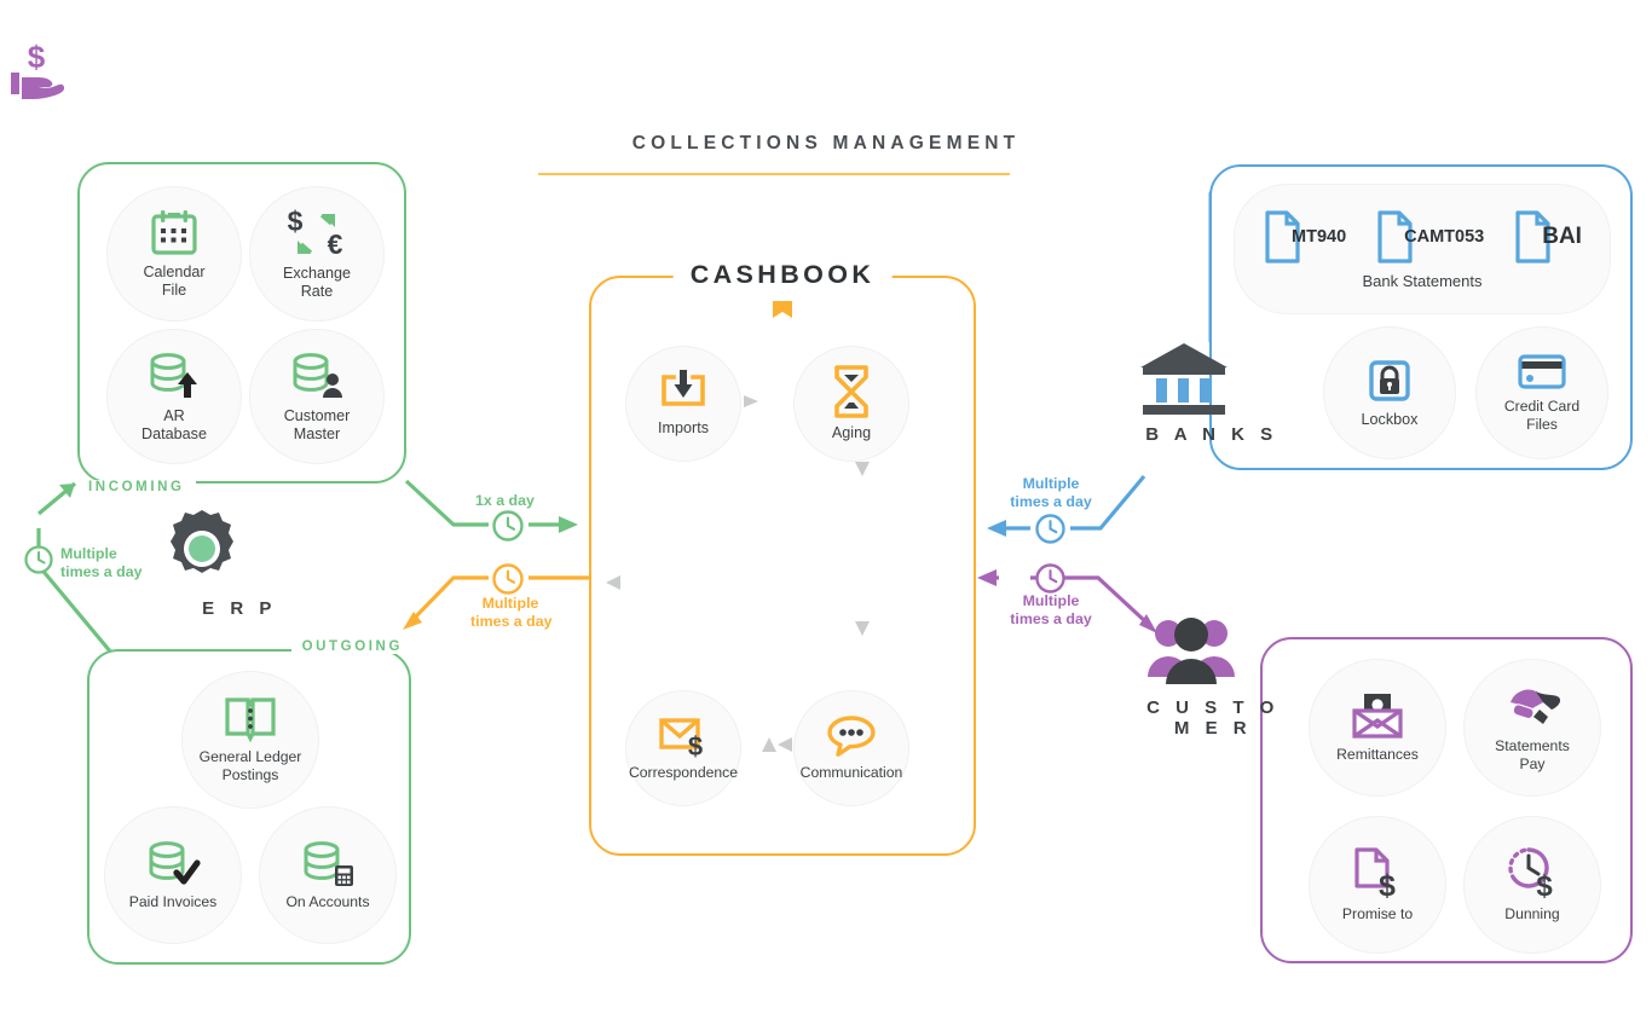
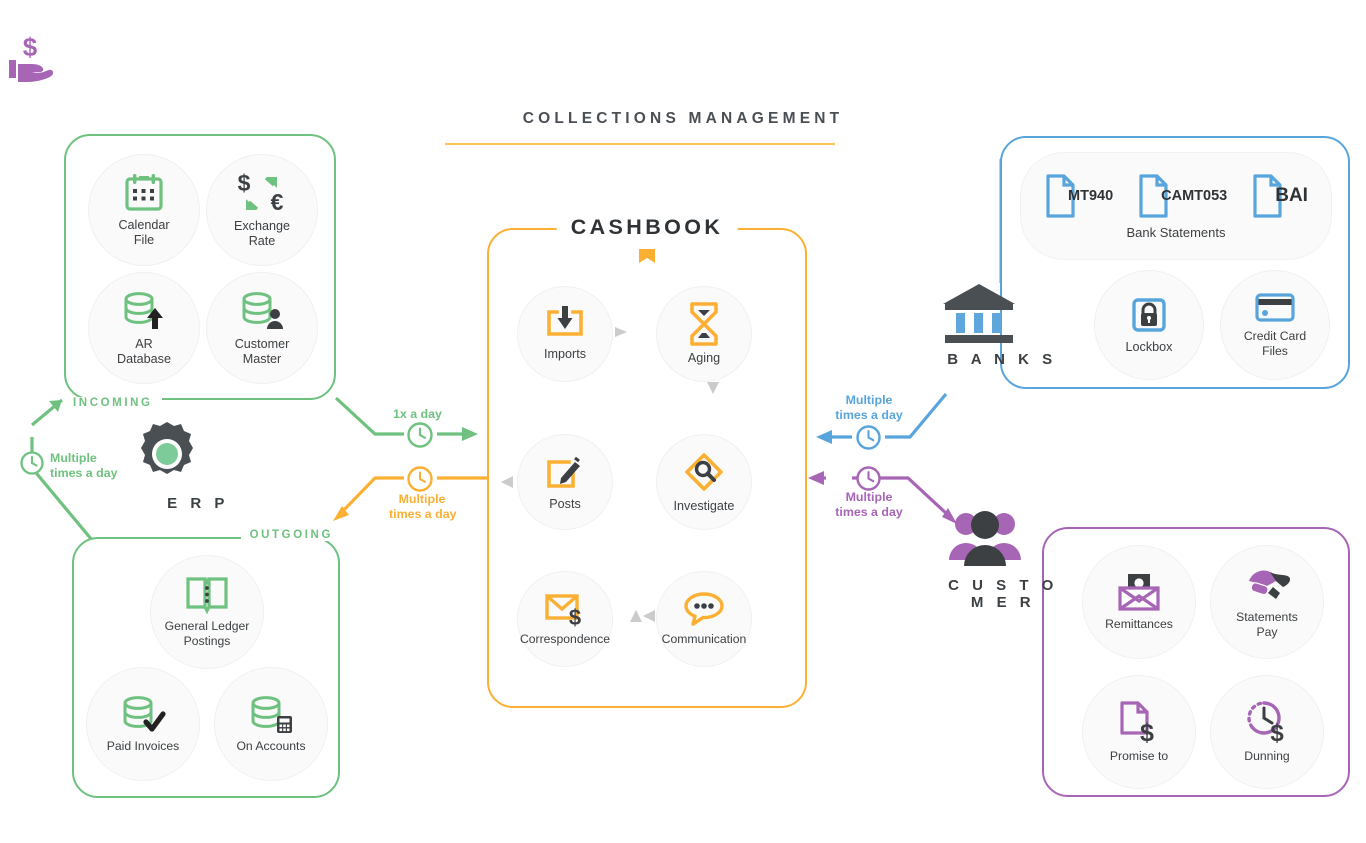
  $
  COLLECTIONS MANAGEMENT
  Multiple
  times a day
  1x a day
  Multiple
  times a day
  Multiple
  times a day
  Multiple
  times a day
  INCOMING
  Calendar
  File
  $
  €
  Exchange
  Rate
  AR
  Database
  Customer
  Master
  E R P
  OUTGOING
  General Ledger
  Postings
  Paid Invoices
  On Accounts
  CASHBOOK
  Imports
  Aging
+ Posts
+ Investigate
  $
  Correspondence
  Communication
  MT940
  CAMT053
  BAI
  Bank Statements
  Lockbox
  Credit Card
  Files
  B A N K S
  Remittances
  Statements
  Pay
  $
  Promise to
  $
  Dunning
  C U S T O M E R
